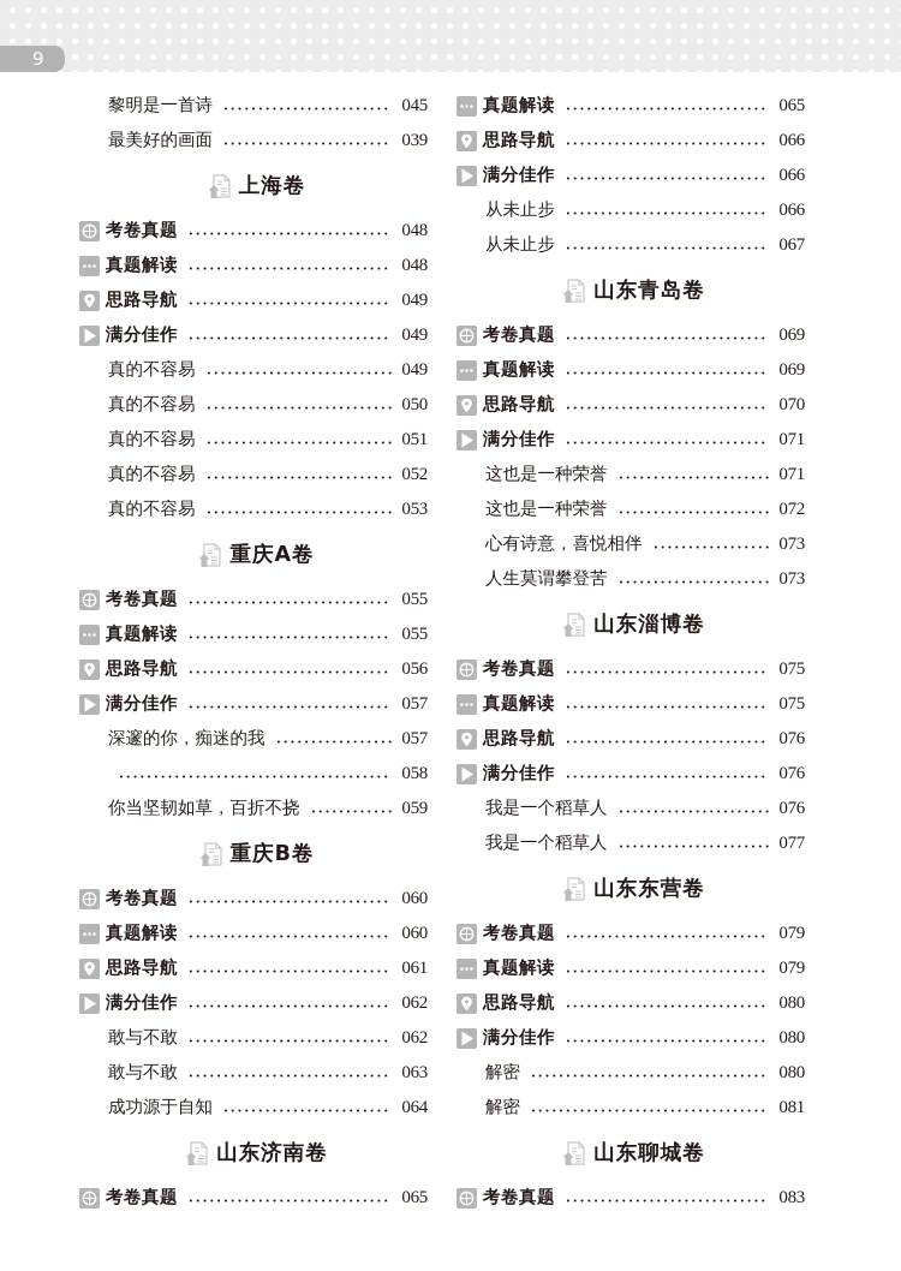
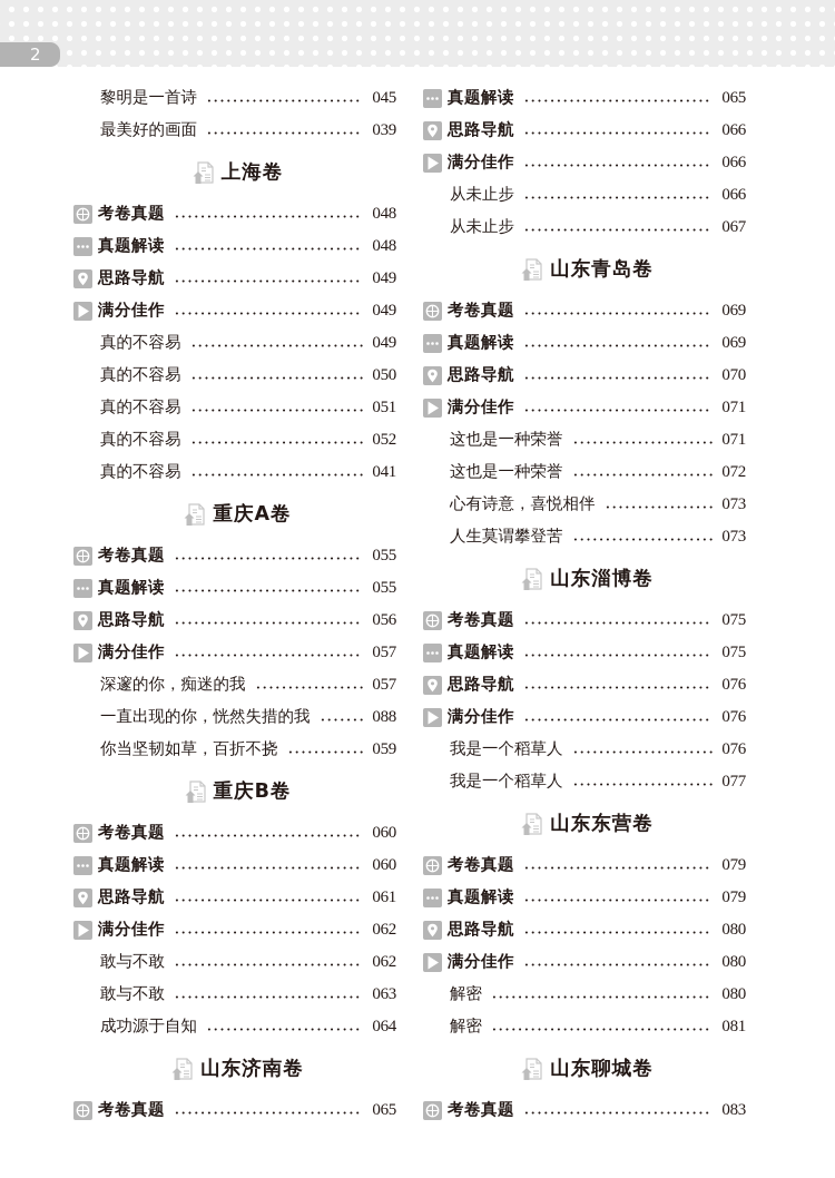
- 9
+ 2
  黎明是一首诗
  045
  最美好的画面
  039
  上海卷
  考卷真题
  048
  真题解读
  048
  思路导航
  049
  满分佳作
  049
  真的不容易
  049
  真的不容易
  050
  真的不容易
  051
  真的不容易
  052
  真的不容易
- 053
+ 041
  重庆A卷
  考卷真题
  055
  真题解读
  055
  思路导航
  056
  满分佳作
  057
  深邃的你，痴迷的我
  057
+ 一直出现的你，恍然失措的我
- 058
+ 088
  你当坚韧如草，百折不挠
  059
  重庆B卷
  考卷真题
  060
  真题解读
  060
  思路导航
  061
  满分佳作
  062
  敢与不敢
  062
  敢与不敢
  063
  成功源于自知
  064
  山东济南卷
  考卷真题
  065
  真题解读
  065
  思路导航
  066
  满分佳作
  066
  从未止步
  066
  从未止步
  067
  山东青岛卷
  考卷真题
  069
  真题解读
  069
  思路导航
  070
  满分佳作
  071
  这也是一种荣誉
  071
  这也是一种荣誉
  072
  心有诗意，喜悦相伴
  073
  人生莫谓攀登苦
  073
  山东淄博卷
  考卷真题
  075
  真题解读
  075
  思路导航
  076
  满分佳作
  076
  我是一个稻草人
  076
  我是一个稻草人
  077
  山东东营卷
  考卷真题
  079
  真题解读
  079
  思路导航
  080
  满分佳作
  080
  解密
  080
  解密
  081
  山东聊城卷
  考卷真题
  083
